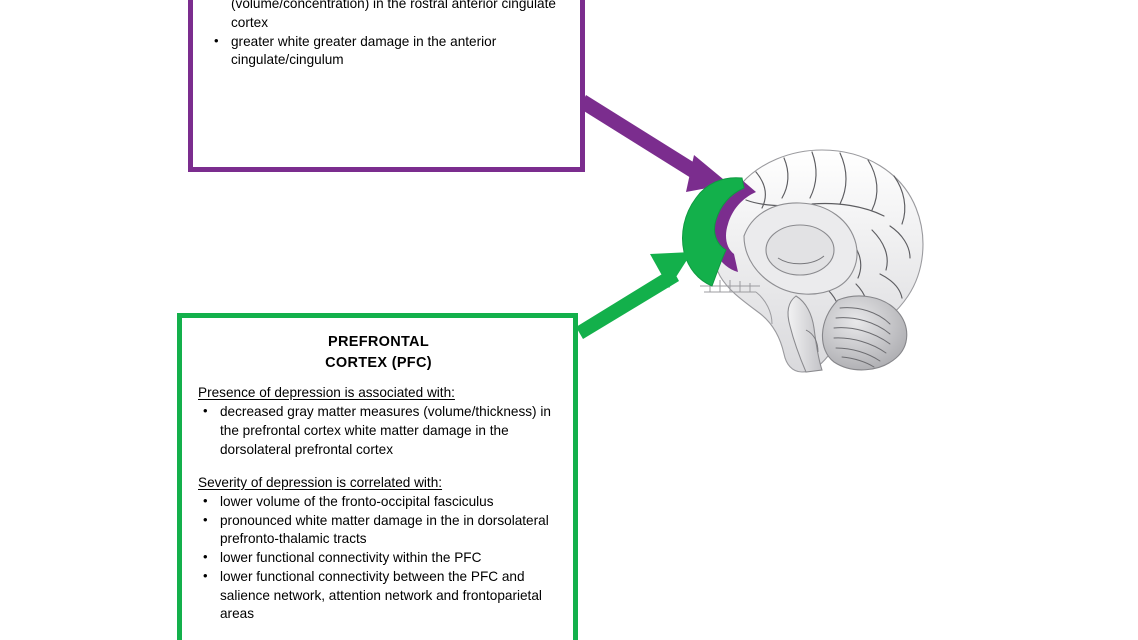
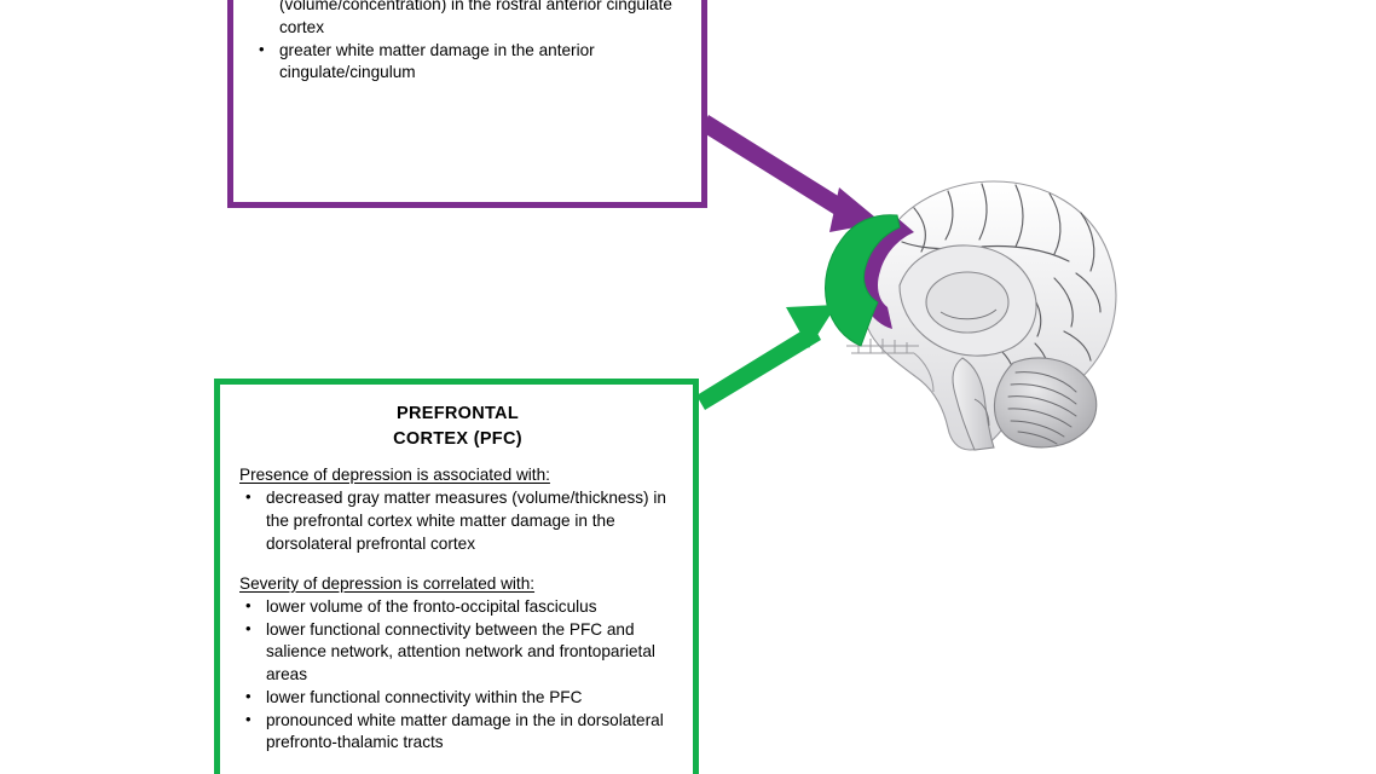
- greater white greater damage in the anterior cingulate/cingulum
+ greater white matter damage in the anterior cingulate/cingulum
  PREFRONTAL
  CORTEX (PFC)
  Presence of depression is associated with:
  decreased gray matter measures (volume/thickness) in the prefrontal cortex white matter damage in the dorsolateral prefrontal cortex
  Severity of depression is correlated with:
  lower volume of the fronto-occipital fasciculus
- pronounced white matter damage in the in dorsolateral prefronto-thalamic tracts
+ lower functional connectivity between the PFC and salience network, attention network and frontoparietal areas
  lower functional connectivity within the PFC
- lower functional connectivity between the PFC and salience network, attention network and frontoparietal areas
+ pronounced white matter damage in the in dorsolateral prefronto-thalamic tracts
